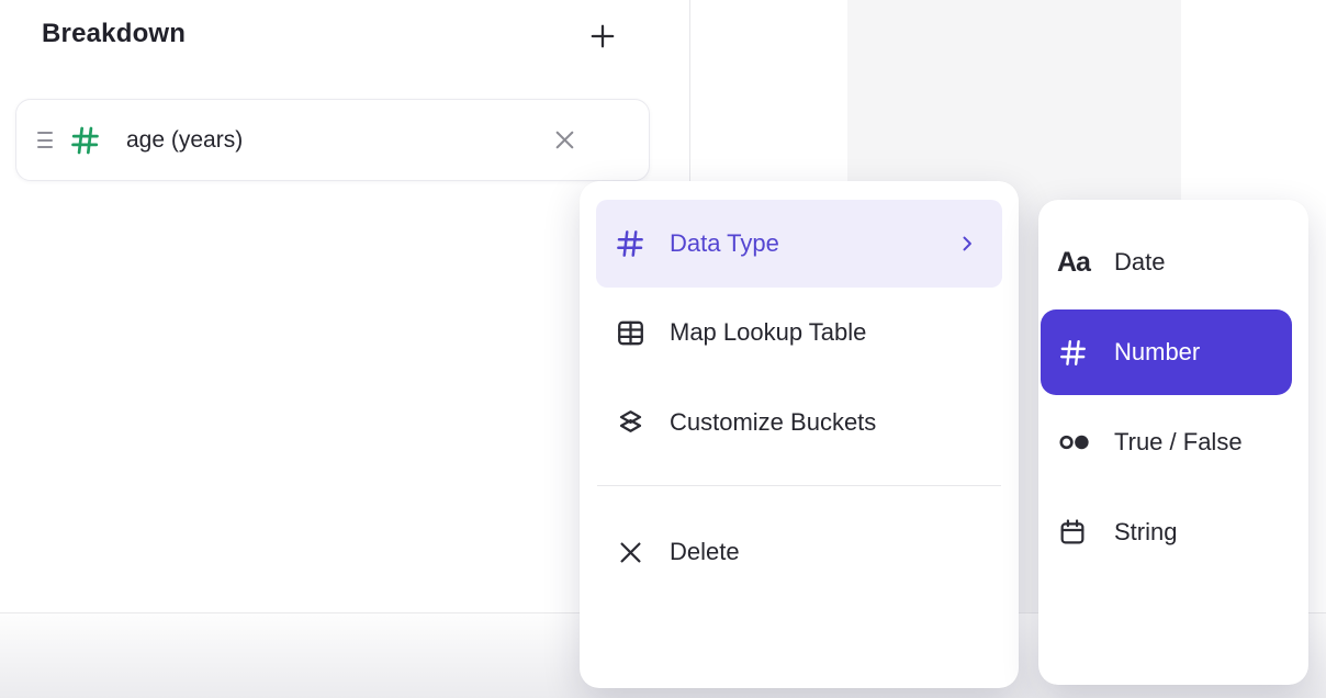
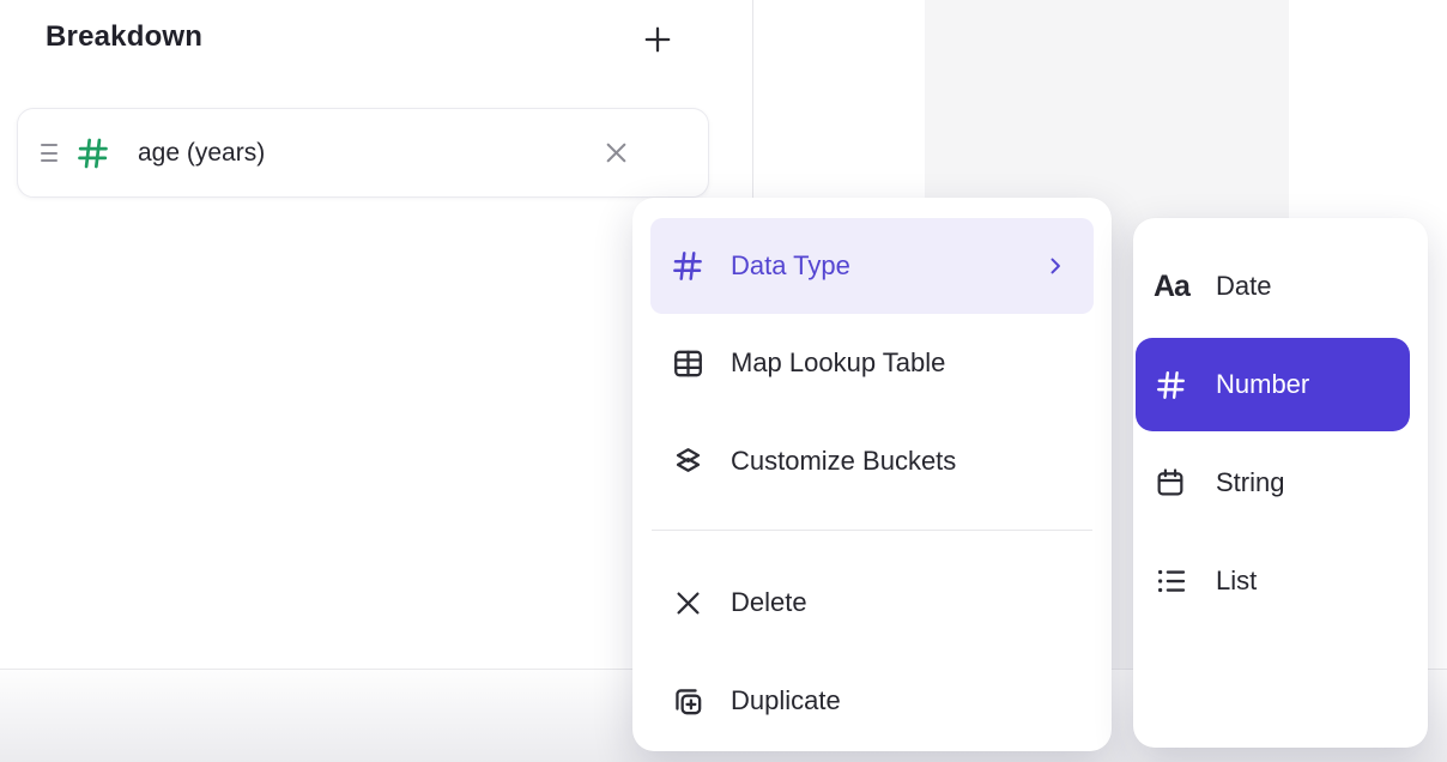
  Breakdown
  age (years)
  Data Type
  Map Lookup Table
  Customize Buckets
  Delete
+ Duplicate
  Aa
  Date
  Number
- True / False
  String
+ List
